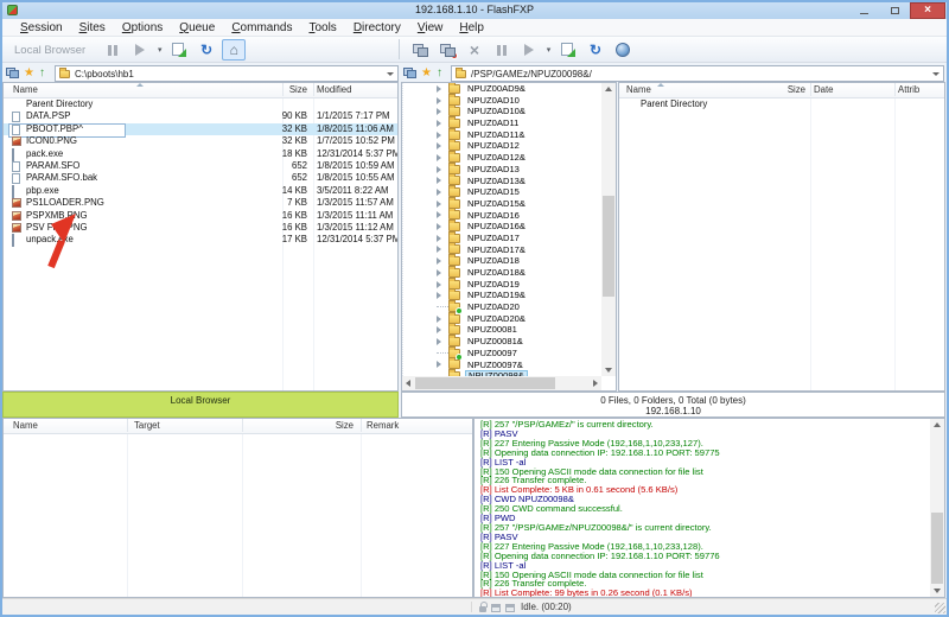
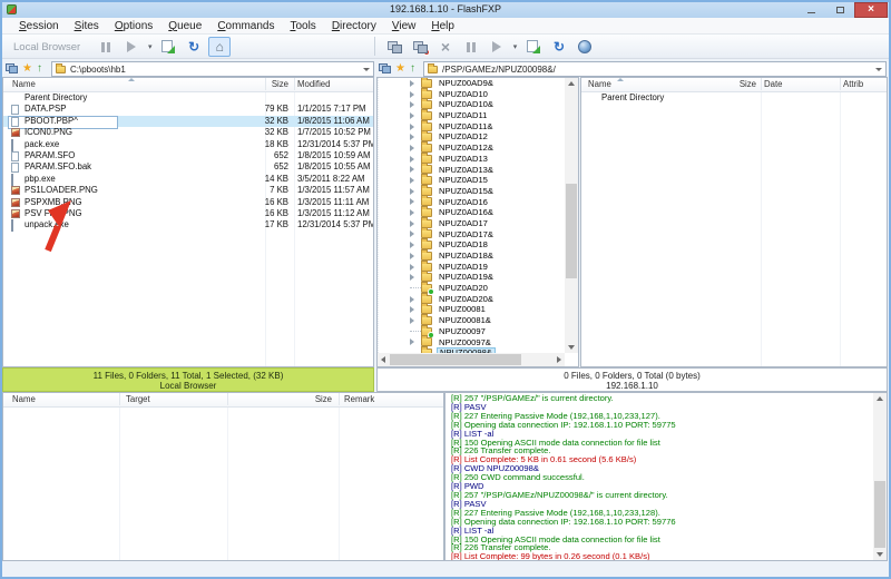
  192.168.1.10 - FlashFXP
  ×
  Session
  Sites
  Options
  Queue
  Commands
  Tools
  Directory
  View
  Help
  Local Browser
  ↻
  ⌂
  ×
  ↻
  ★
  ↑
  C:\pboots\hb1
  ★
  ↑
  /PSP/GAMEz/NPUZ00098&/
  Name
  Size
  Modified
  Parent Directory
  DATA.PSP
- 90 KB
+ 79 KB
  1/1/2015 7:17 PM
  PBOOT.PBP^
  32 KB
  1/8/2015 11:06 AM
  ICON0.PNG
  32 KB
  1/7/2015 10:52 PM
  pack.exe
  18 KB
  12/31/2014 5:37 PM
  PARAM.SFO
  652
  1/8/2015 10:59 AM
  PARAM.SFO.bak
  652
  1/8/2015 10:55 AM
  pbp.exe
  14 KB
  3/5/2011 8:22 AM
  PS1LOADER.PNG
  7 KB
  1/3/2015 11:57 AM
  PSPXMB.PNG
  16 KB
  1/3/2015 11:11 AM
  16 KB
  1/3/2015 11:12 AM
  unpack.exe
  17 KB
  12/31/2014 5:37 PM
  NPUZ00AD9&
  NPUZ0AD10
  NPUZ0AD10&
  NPUZ0AD11
  NPUZ0AD11&
  NPUZ0AD12
  NPUZ0AD12&
  NPUZ0AD13
  NPUZ0AD13&
  NPUZ0AD15
  NPUZ0AD15&
  NPUZ0AD16
  NPUZ0AD16&
  NPUZ0AD17
  NPUZ0AD17&
  NPUZ0AD18
  NPUZ0AD18&
  NPUZ0AD19
  NPUZ0AD19&
  NPUZ0AD20
  NPUZ0AD20&
  NPUZ00081
  NPUZ00081&
  NPUZ00097
  NPUZ00097&
  Name
  Size
  Date
  Attrib
  Parent Directory
+ 11 Files, 0 Folders, 11 Total, 1 Selected, (32 KB)
  Local Browser
  0 Files, 0 Folders, 0 Total (0 bytes)
  192.168.1.10
  Name
  Target
  Size
  Remark
  [R] 257 "/PSP/GAMEz/" is current directory.
  [R] PASV
  [R] 227 Entering Passive Mode (192,168,1,10,233,127).
  [R] Opening data connection IP: 192.168.1.10 PORT: 59775
  [R] LIST -al
  [R] 150 Opening ASCII mode data connection for file list
  [R] 226 Transfer complete.
  [R] List Complete: 5 KB in 0.61 second (5.6 KB/s)
  [R] CWD NPUZ00098&
  [R] 250 CWD command successful.
  [R] PWD
  [R] 257 "/PSP/GAMEz/NPUZ00098&/" is current directory.
  [R] PASV
  [R] 227 Entering Passive Mode (192,168,1,10,233,128).
  [R] Opening data connection IP: 192.168.1.10 PORT: 59776
  [R] LIST -al
  [R] 150 Opening ASCII mode data connection for file list
  [R] 226 Transfer complete.
  [R] List Complete: 99 bytes in 0.26 second (0.1 KB/s)
- Idle. (00:20)
